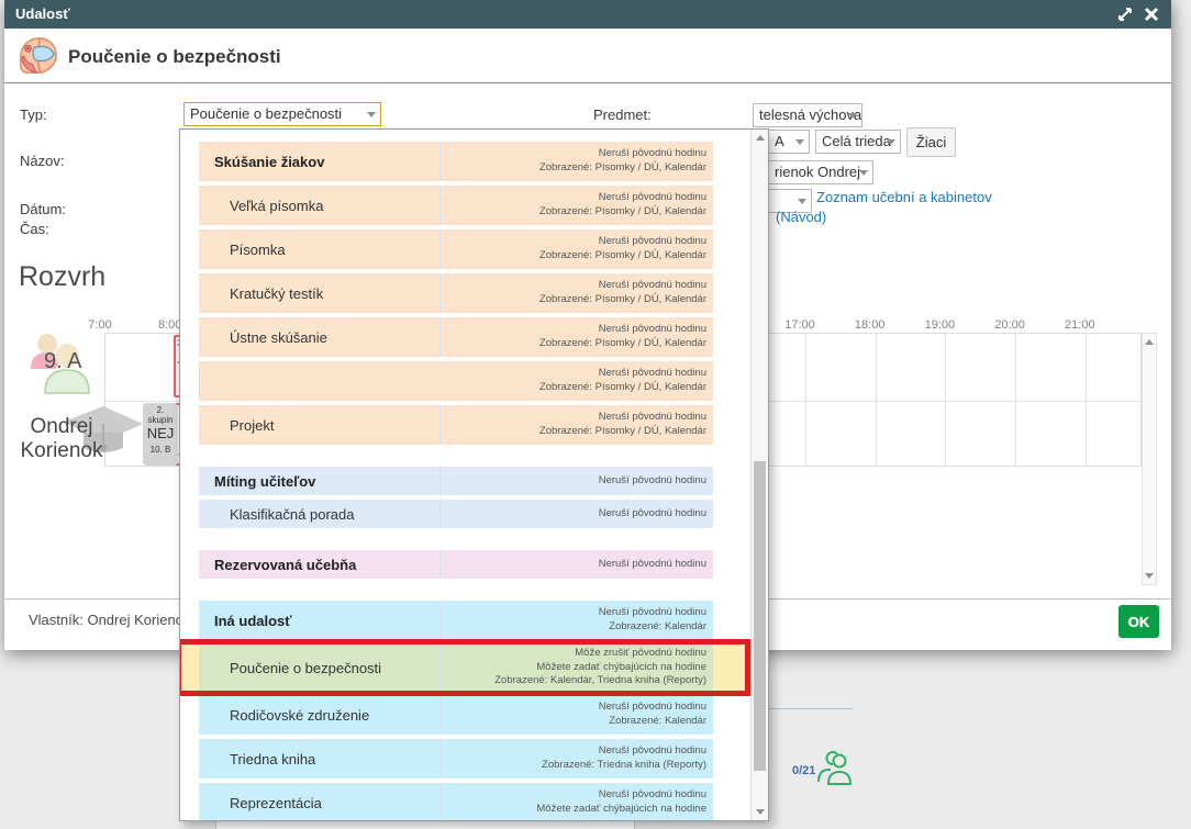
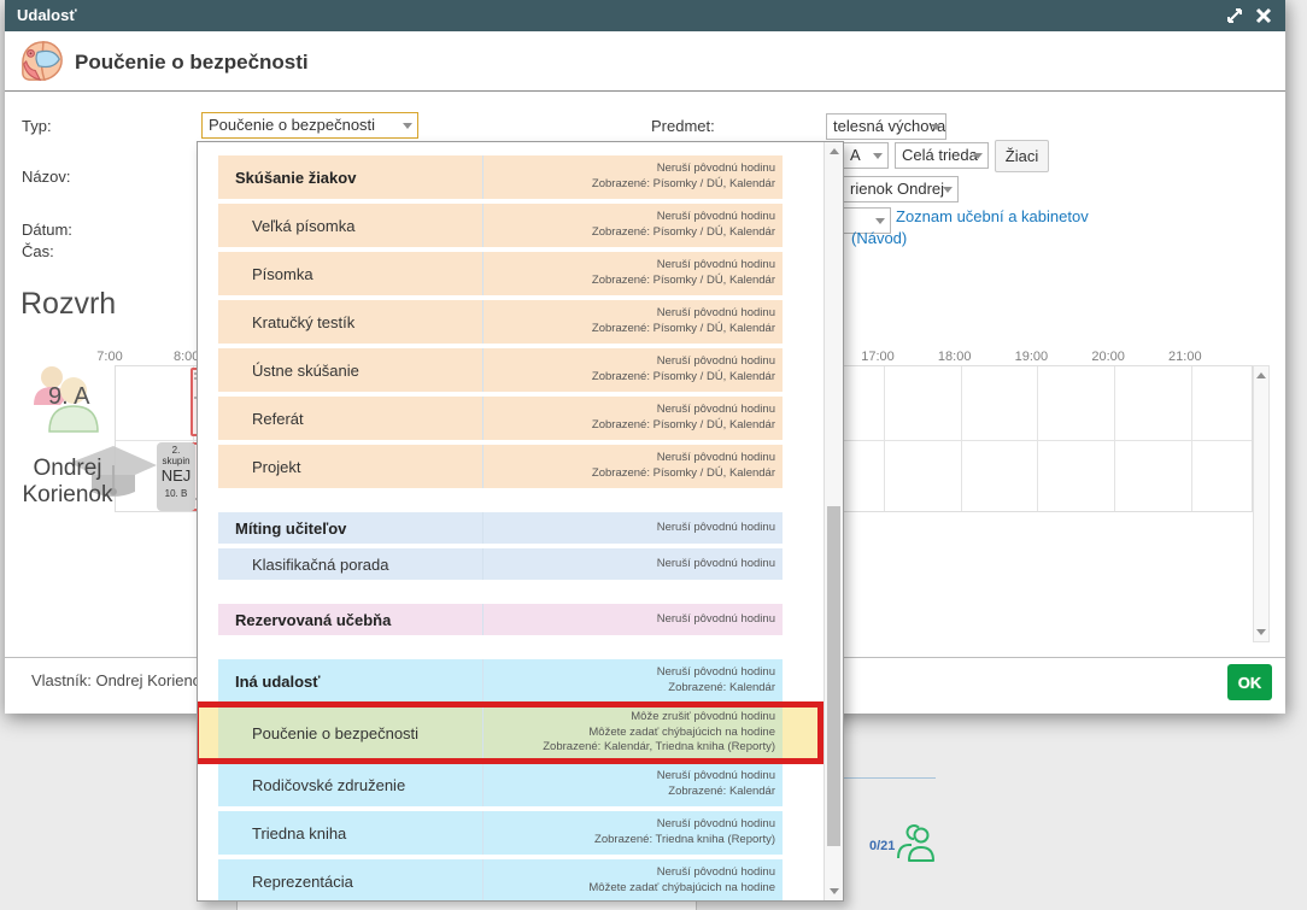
  0/21
  Udalosť
  Poučenie o bezpečnosti
  Typ:
  Predmet:
  Názov:
  Dátum:
  Čas:
  Poučenie o bezpečnosti
  telesná výchova
  A
  Celá trieda
  Žiaci
  rienok Ondrej
  Zoznam učební a kabinetov
  (Návod)
  Rozvrh
  9. A
  Ondrej
  Korienok
  2.
  skupin
  NEJ
  10. B
  Vlastník: Ondrej Korien
  OK
  Skúšanie žiakov
  Neruší pôvodnú hodinu
  Zobrazené: Písomky / DÚ, Kalendár
  Veľká písomka
  Neruší pôvodnú hodinu
  Zobrazené: Písomky / DÚ, Kalendár
  Písomka
  Neruší pôvodnú hodinu
  Zobrazené: Písomky / DÚ, Kalendár
  Kratučký testík
  Neruší pôvodnú hodinu
  Zobrazené: Písomky / DÚ, Kalendár
  Ústne skúšanie
  Neruší pôvodnú hodinu
  Zobrazené: Písomky / DÚ, Kalendár
+ Referát
  Neruší pôvodnú hodinu
  Zobrazené: Písomky / DÚ, Kalendár
  Projekt
  Neruší pôvodnú hodinu
  Zobrazené: Písomky / DÚ, Kalendár
  Míting učiteľov
  Neruší pôvodnú hodinu
  Klasifikačná porada
  Neruší pôvodnú hodinu
  Rezervovaná učebňa
  Neruší pôvodnú hodinu
  Iná udalosť
  Neruší pôvodnú hodinu
  Zobrazené: Kalendár
  Poučenie o bezpečnosti
  Môže zrušiť pôvodnú hodinu
  Môžete zadať chýbajúcich na hodine
  Zobrazené: Kalendár, Triedna kniha (Reporty)
  Rodičovské združenie
  Neruší pôvodnú hodinu
  Zobrazené: Kalendár
  Triedna kniha
  Neruší pôvodnú hodinu
  Zobrazené: Triedna kniha (Reporty)
  Reprezentácia
  Neruší pôvodnú hodinu
  Môžete zadať chýbajúcich na hodine
  7:00
  8:0
  17:00
  18:00
  19:00
  20:00
  21:00
